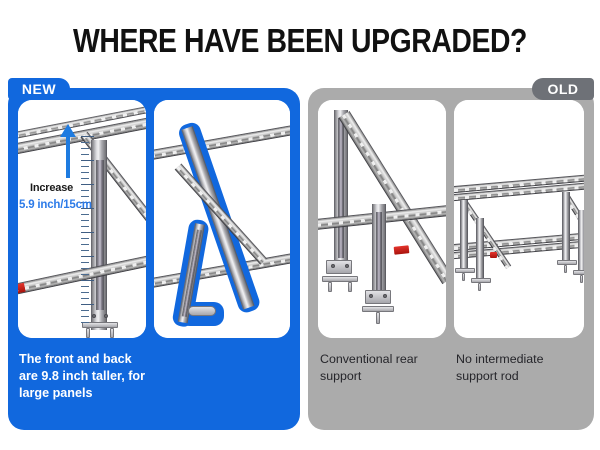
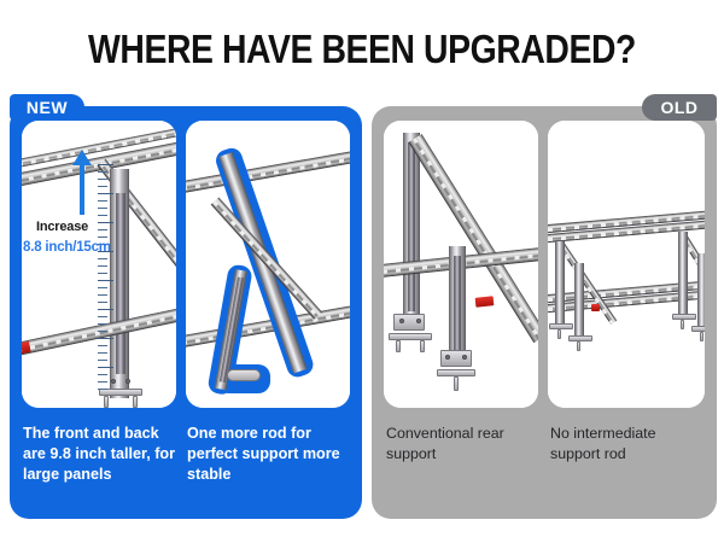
  WHERE HAVE BEEN UPGRADED?
  NEW
  Increase
- 5.9 inch/15cm
+ 8.8 inch/15cm
  The front and back are 9.8 inch taller, for large panels
+ One more rod for perfect support more stable
  OLD
  Conventional rear support
  No intermediate support rod
